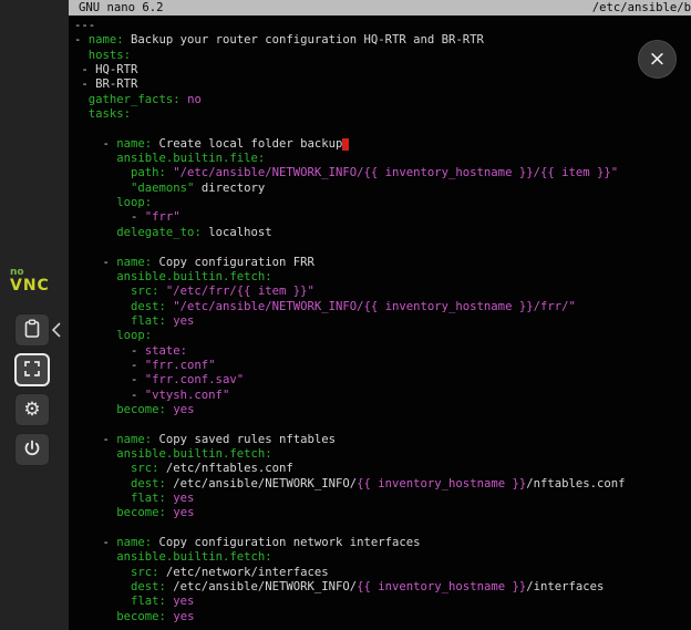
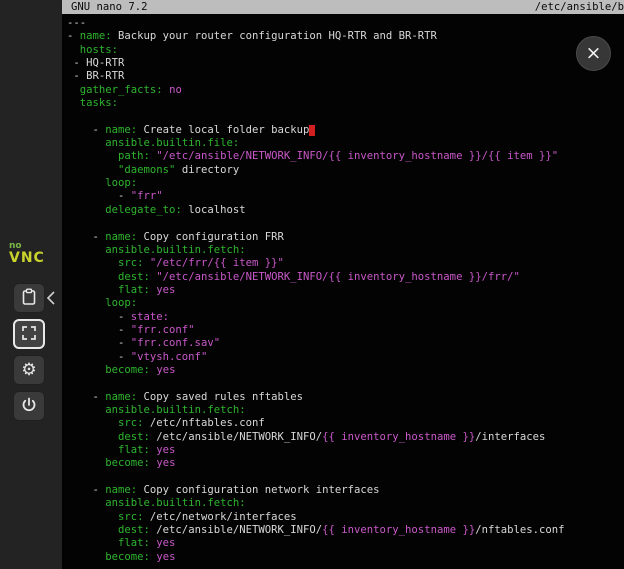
  no
  VNC
  ⚙
- GNU nano 6.2
+ GNU nano 7.2
  /etc/ansible/b
  ---
  - name: Backup your router configuration HQ-RTR and BR-RTR
  hosts:
  - HQ-RTR
  - BR-RTR
  gather_facts: no
  tasks:
  - name: Create local folder backup
  ansible.builtin.file:
  path: "/etc/ansible/NETWORK_INFO/{{ inventory_hostname }}/{{ item }}"
  "daemons" directory
  loop:
  - "frr"
  delegate_to: localhost
  - name: Copy configuration FRR
  ansible.builtin.fetch:
  src: "/etc/frr/{{ item }}"
  dest: "/etc/ansible/NETWORK_INFO/{{ inventory_hostname }}/frr/"
  flat: yes
  loop:
  - state:
  - "frr.conf"
  - "frr.conf.sav"
  - "vtysh.conf"
  become: yes
  - name: Copy saved rules nftables
  ansible.builtin.fetch:
  src: /etc/nftables.conf
- dest: /etc/ansible/NETWORK_INFO/{{ inventory_hostname }}/nftables.conf
+ dest: /etc/ansible/NETWORK_INFO/{{ inventory_hostname }}/interfaces
  flat: yes
  become: yes
  - name: Copy configuration network interfaces
  ansible.builtin.fetch:
  src: /etc/network/interfaces
- dest: /etc/ansible/NETWORK_INFO/{{ inventory_hostname }}/interfaces
+ dest: /etc/ansible/NETWORK_INFO/{{ inventory_hostname }}/nftables.conf
  flat: yes
  become: yes
  ×
